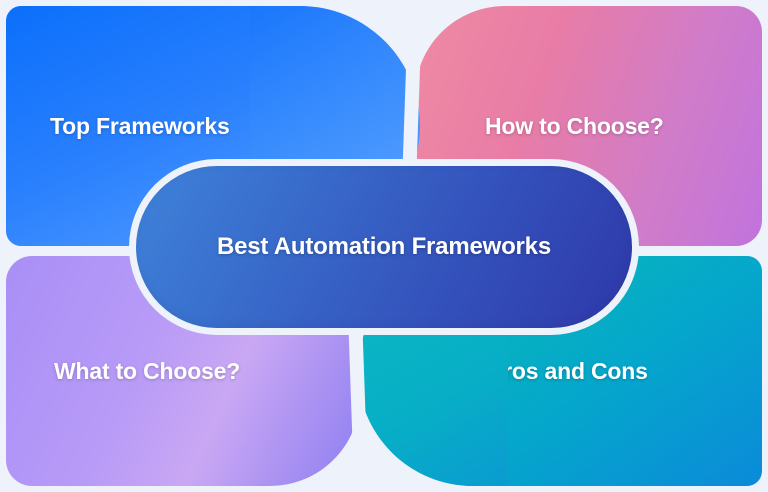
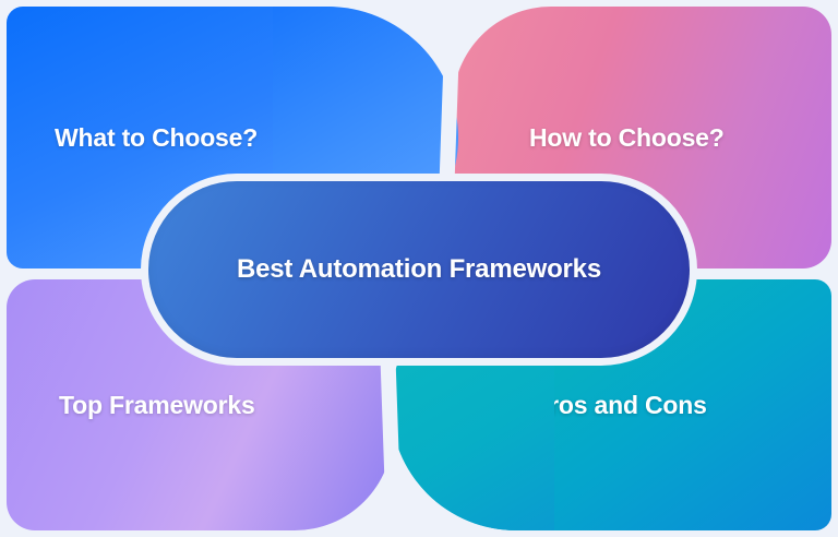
- Top Frameworks
+ What to Choose?
  How to Choose?
- What to Choose?
+ Top Frameworks
  os and Cons
  Best Automation Frameworks
